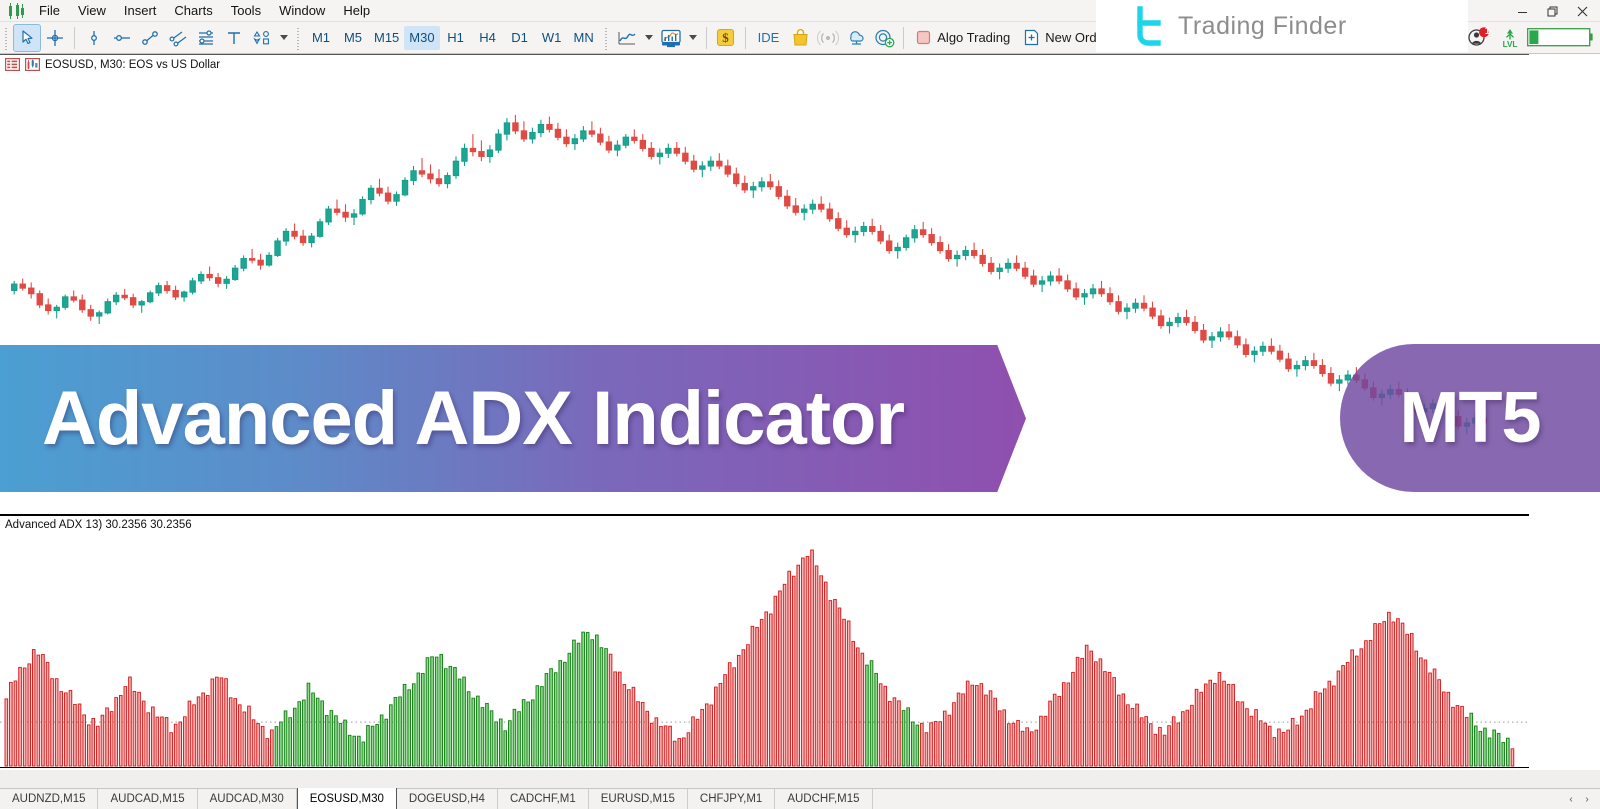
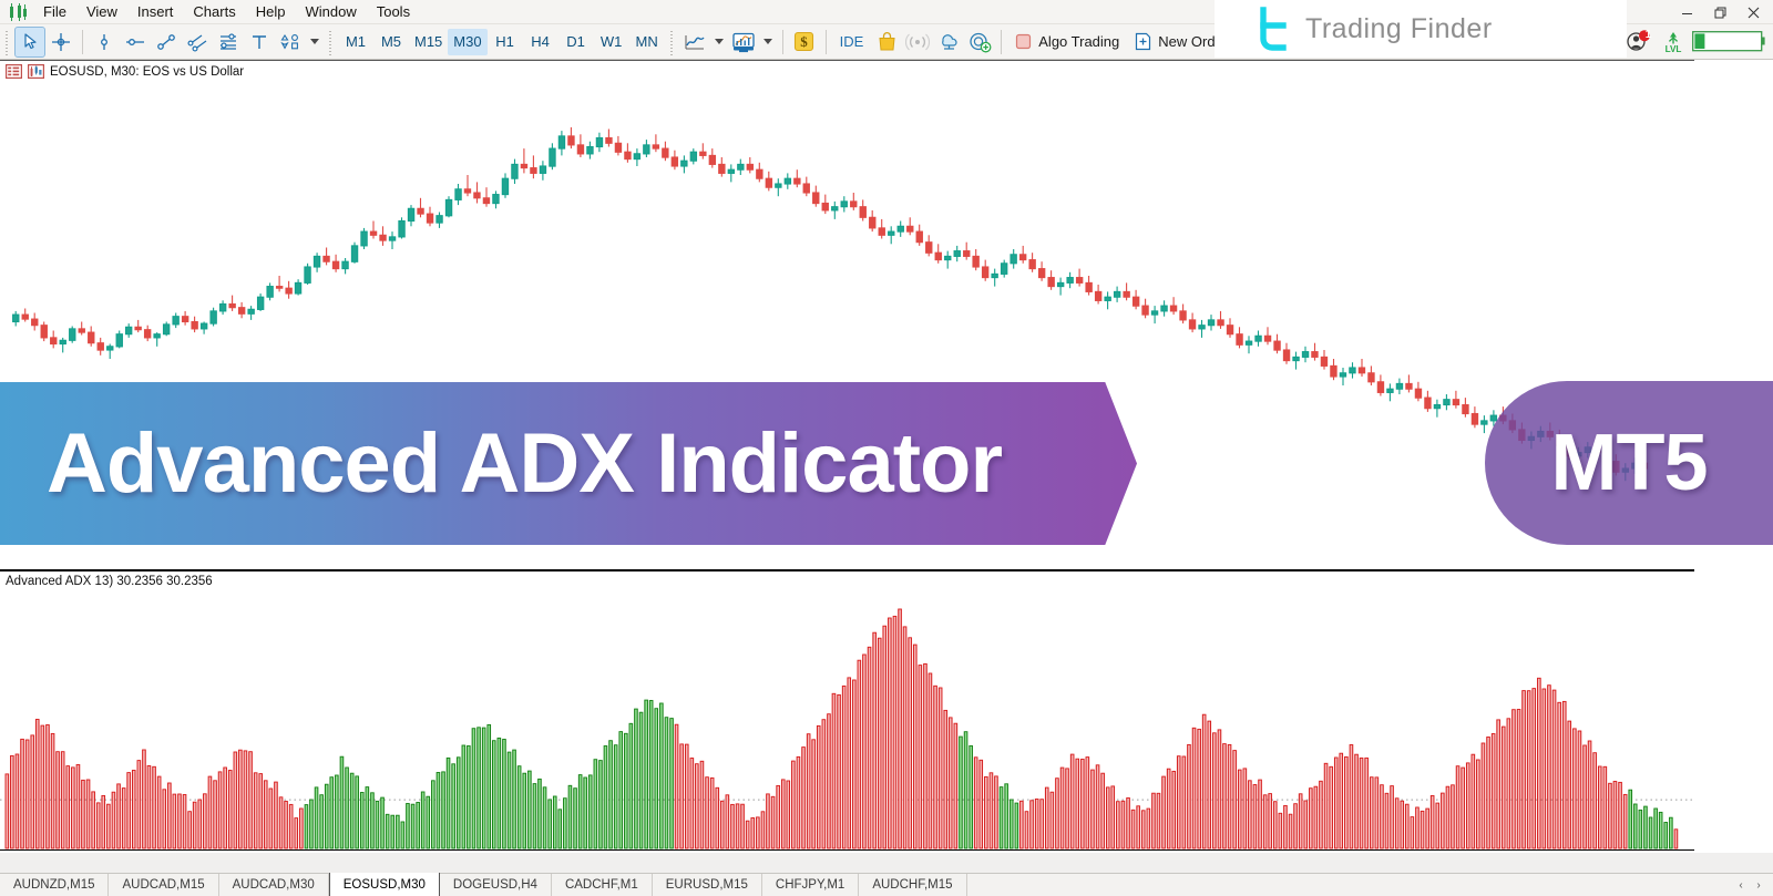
  File
  View
  Insert
  Charts
- Tools
+ Help
  Window
- Help
+ Tools
  M1
  M5
  M15
  M30
  H1
  H4
  D1
  W1
  MN
  $
  IDE
  Algo Trading
  New Ord
  1
  LVL
  Trading Finder
  EOSUSD, M30: EOS vs US Dollar
  Advanced ADX 13) 30.2356 30.2356
  Advanced ADX Indicator
  MT5
  AUDNZD,M15
  AUDCAD,M15
  AUDCAD,M30
  EOSUSD,M30
  DOGEUSD,H4
  CADCHF,M1
  EURUSD,M15
  CHFJPY,M1
  AUDCHF,M15
  ‹
  ›
